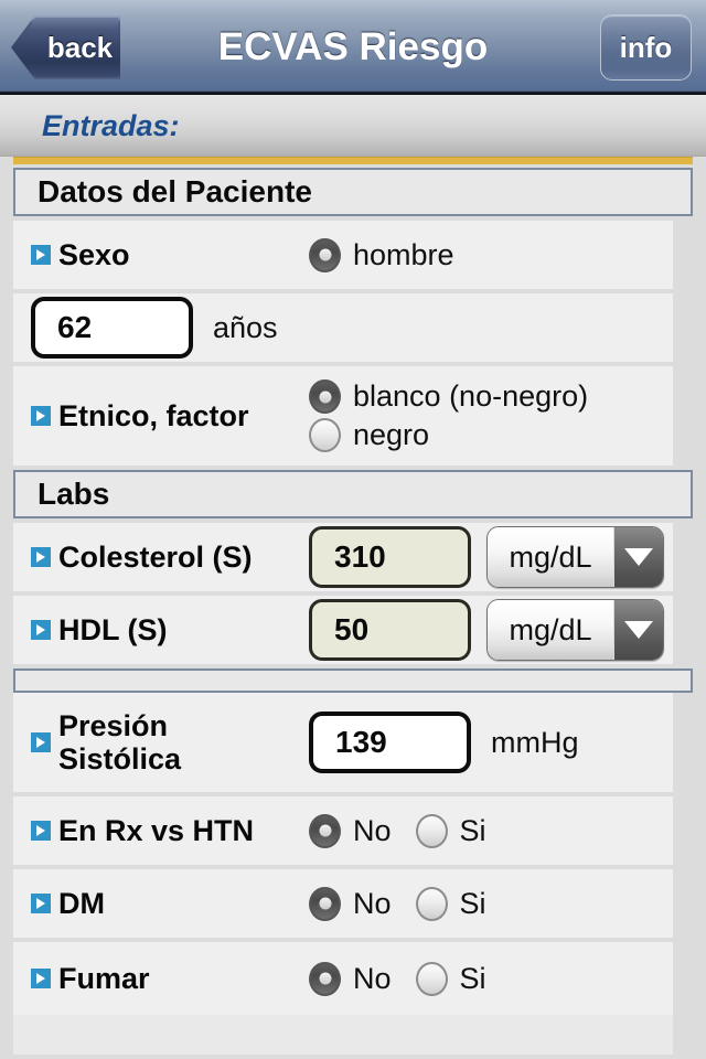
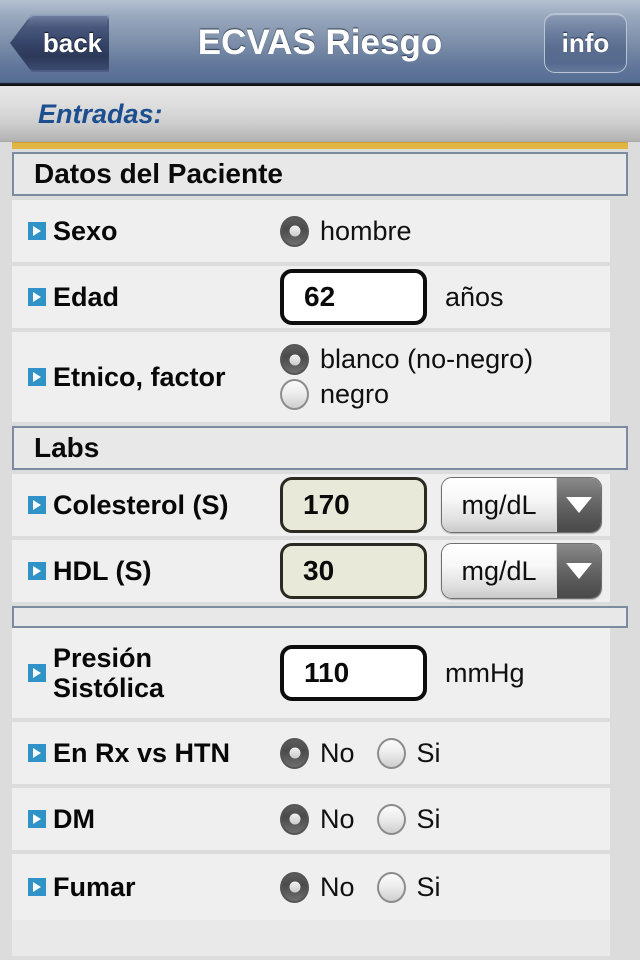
  back
  ECVAS Riesgo
  info
  Entradas:
  Datos del Paciente
  Sexo
  hombre
+ Edad
  62
  años
  Etnico, factor
  blanco (no-negro)
  negro
  Labs
  Colesterol (S)
- 310
+ 170
  mg/dL
  HDL (S)
- 50
+ 30
  mg/dL
  Presión
  Sistólica
- 139
+ 110
  mmHg
  En Rx vs HTN
  No
  Si
  DM
  No
  Si
  Fumar
  No
  Si
